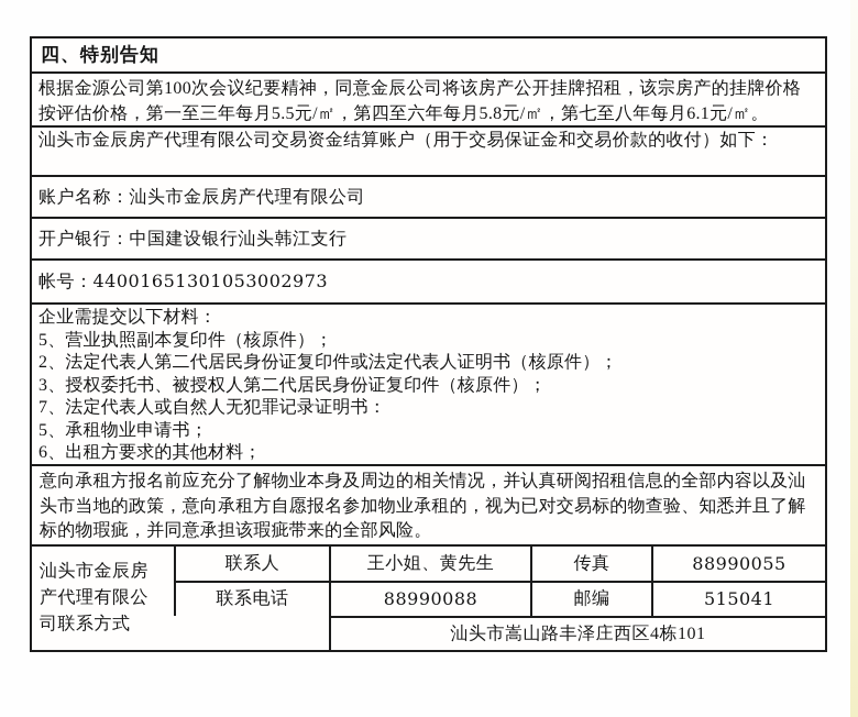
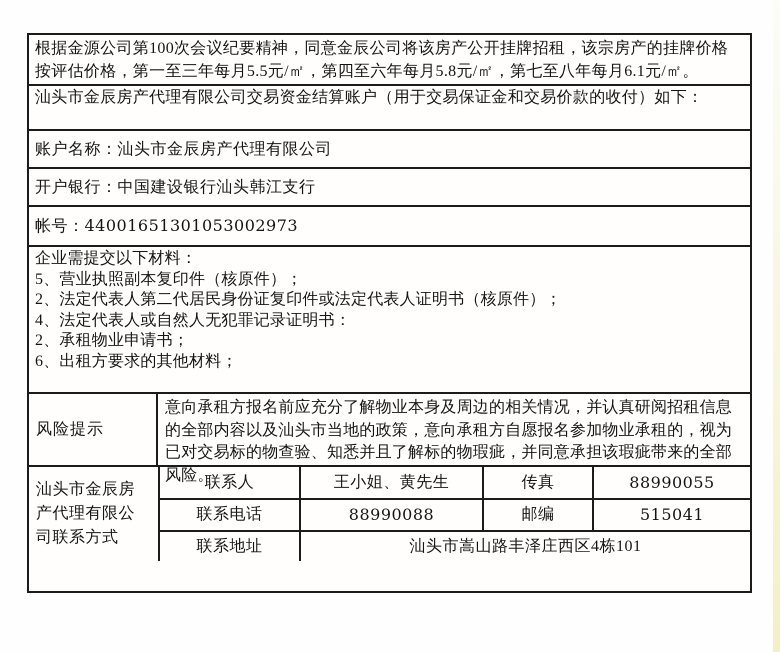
- 四、特别告知
  根据金源公司第100次会议纪要精神，同意金辰公司将该房产公开挂牌招租，该宗房产的挂牌价格按评估价格，第一至三年每月5.5元/㎡，第四至六年每月5.8元/㎡，第七至八年每月6.1元/㎡。
  汕头市金辰房产代理有限公司交易资金结算账户（用于交易保证金和交易价款的收付）如下：
  账户名称：汕头市金辰房产代理有限公司
  开户银行：中国建设银行汕头韩江支行
  帐号：44001651301053002973
  企业需提交以下材料：
  5、营业执照副本复印件（核原件）；
  2、法定代表人第二代居民身份证复印件或法定代表人证明书（核原件）；
- 3、授权委托书、被授权人第二代居民身份证复印件（核原件）；
- 7、法定代表人或自然人无犯罪记录证明书：
+ 4、法定代表人或自然人无犯罪记录证明书：
- 5、承租物业申请书；
+ 2、承租物业申请书；
  6、出租方要求的其他材料；
+ 风险提示
  意向承租方报名前应充分了解物业本身及周边的相关情况，并认真研阅招租信息的全部内容以及汕头市当地的政策，意向承租方自愿报名参加物业承租的，视为已对交易标的物查验、知悉并且了解标的物瑕疵，并同意承担该瑕疵带来的全部风险。
  汕头市金辰房产代理有限公司联系方式
  联系人
  王小姐、黄先生
  传真
  88990055
  联系电话
  88990088
  邮编
  515041
+ 联系地址
  汕头市嵩山路丰泽庄西区4栋101
